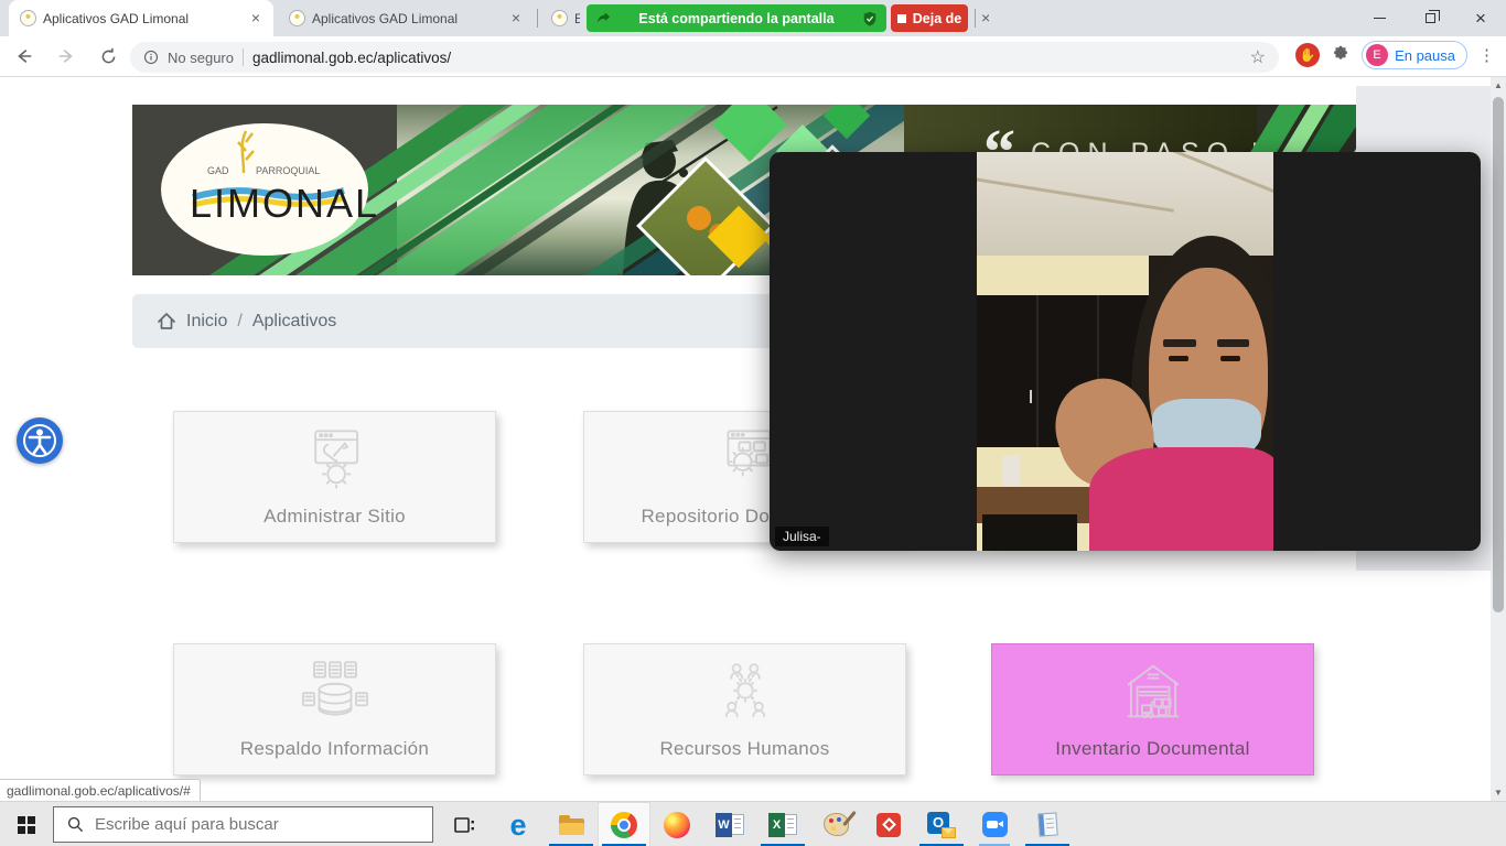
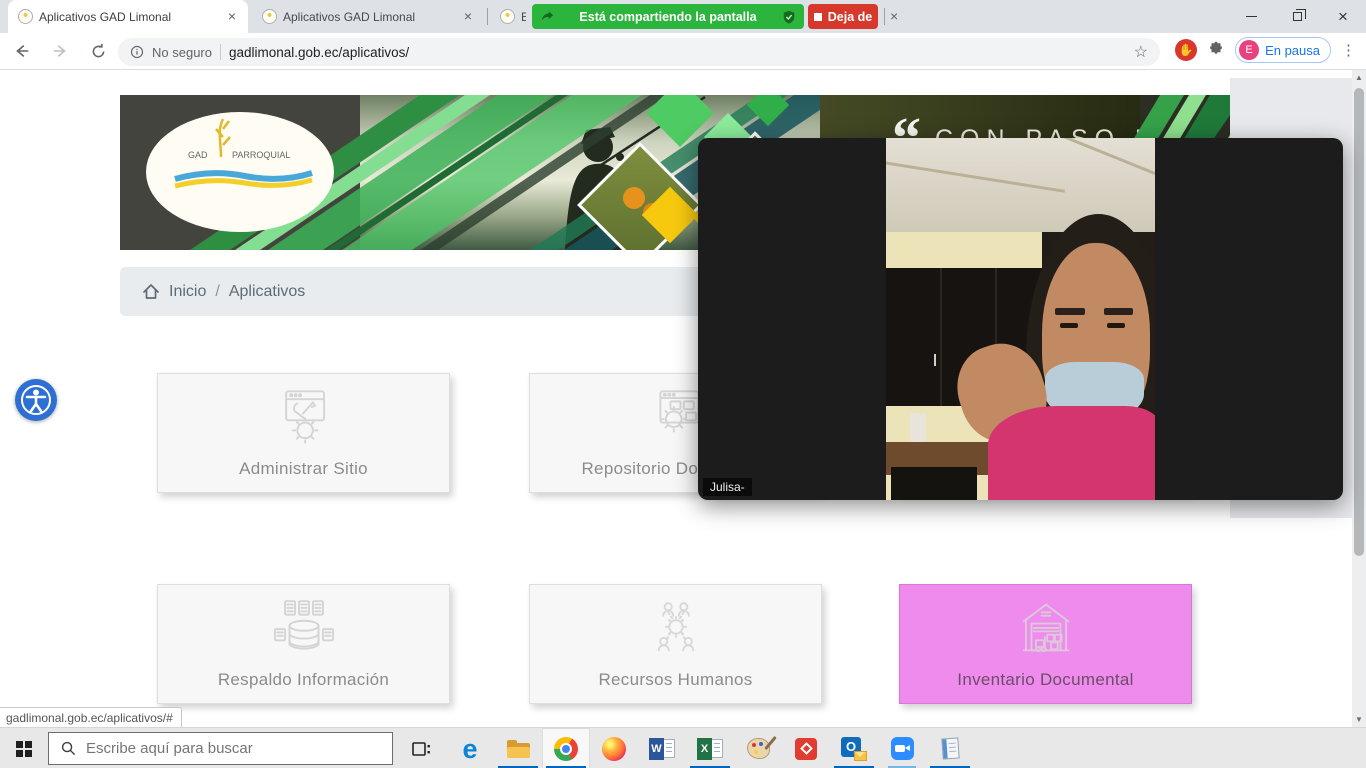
  Aplicativos GAD Limonal
  ×
  Aplicativos GAD Limonal
  ×
  E
  ×
  Está compartiendo la pantalla
  Deja de
  ×
  No seguro
  gadlimonal.gob.ec/aplicativos/
  ☆
  ✋
  E
  En pausa
  ⋮
  GAD
  PARROQUIAL
- LIMONAL
  Inicio
  /
  Aplicativos
  Administrar Sitio
  Respaldo Información
  Recursos Humanos
  Inventario Documental
  gadlimonal.gob.ec/aplicativos/#
  Julisa-
  ▲
  ▼
  Escribe aquí para buscar
  e
  W
  X
  O
